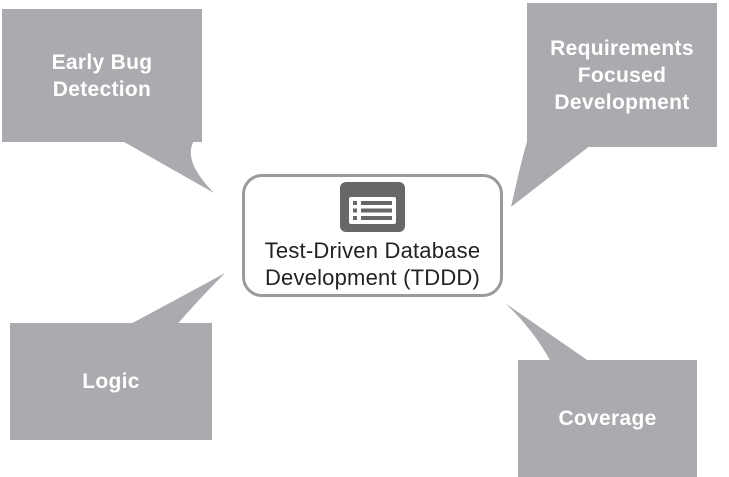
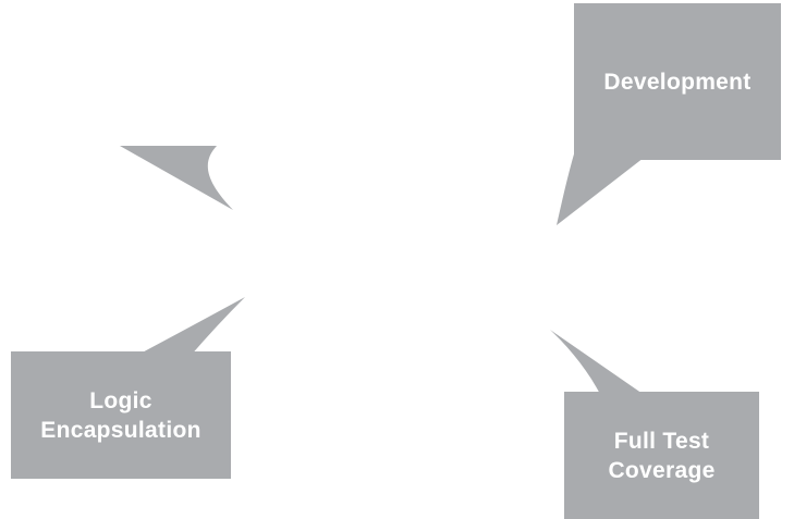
- Early Bug
- Detection
- Requirements
- Focused
  Development
  Logic
+ Encapsulation
+ Full Test
  Coverage
- Test-Driven Database
- Development (TDDD)
